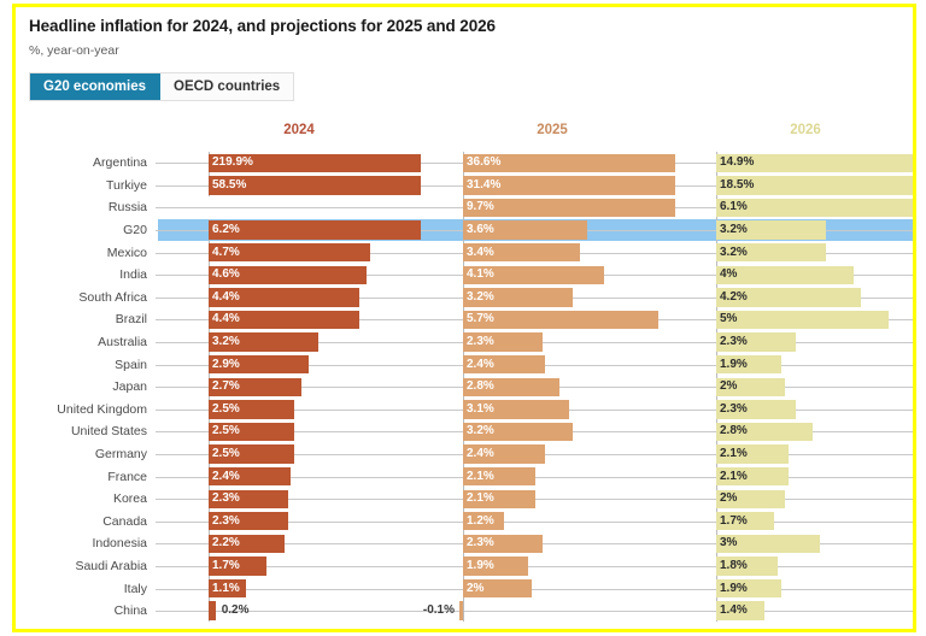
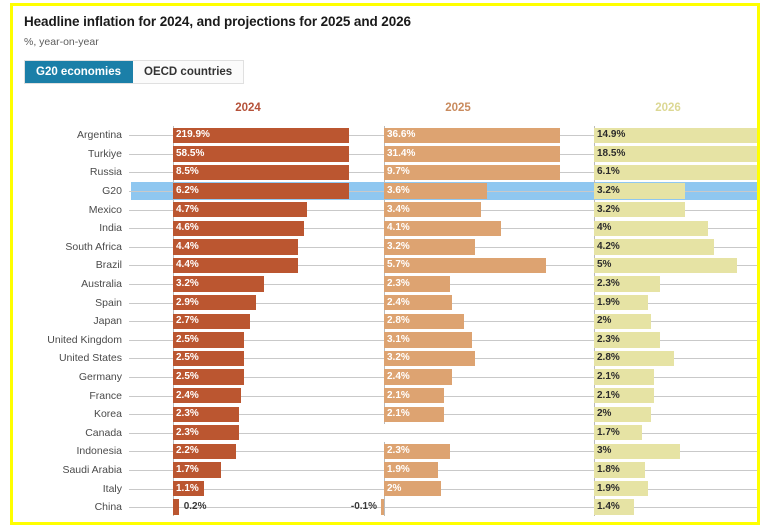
  Headline inflation for 2024, and projections for 2025 and 2026
  %, year-on-year
  G20 economies
  OECD countries
  2024
  2025
  2026
  Argentina
  219.9%
  36.6%
  14.9%
  Turkiye
  58.5%
  31.4%
  18.5%
  Russia
+ 8.5%
  9.7%
  6.1%
  G20
  6.2%
  3.6%
  3.2%
  Mexico
  4.7%
  3.4%
  3.2%
  India
  4.6%
  4.1%
  4%
  South Africa
  4.4%
  3.2%
  4.2%
  Brazil
  4.4%
  5.7%
  5%
  Australia
  3.2%
  2.3%
  2.3%
  Spain
  2.9%
  2.4%
  1.9%
  Japan
  2.7%
  2.8%
  2%
  United Kingdom
  2.5%
  3.1%
  2.3%
  United States
  2.5%
  3.2%
  2.8%
  Germany
  2.5%
  2.4%
  2.1%
  France
  2.4%
  2.1%
  2.1%
  Korea
  2.3%
  2.1%
  2%
  Canada
  2.3%
- 1.2%
  1.7%
  Indonesia
  2.2%
  2.3%
  3%
  Saudi Arabia
  1.7%
  1.9%
  1.8%
  Italy
  1.1%
  2%
  1.9%
  China
  0.2%
  -0.1%
  1.4%
